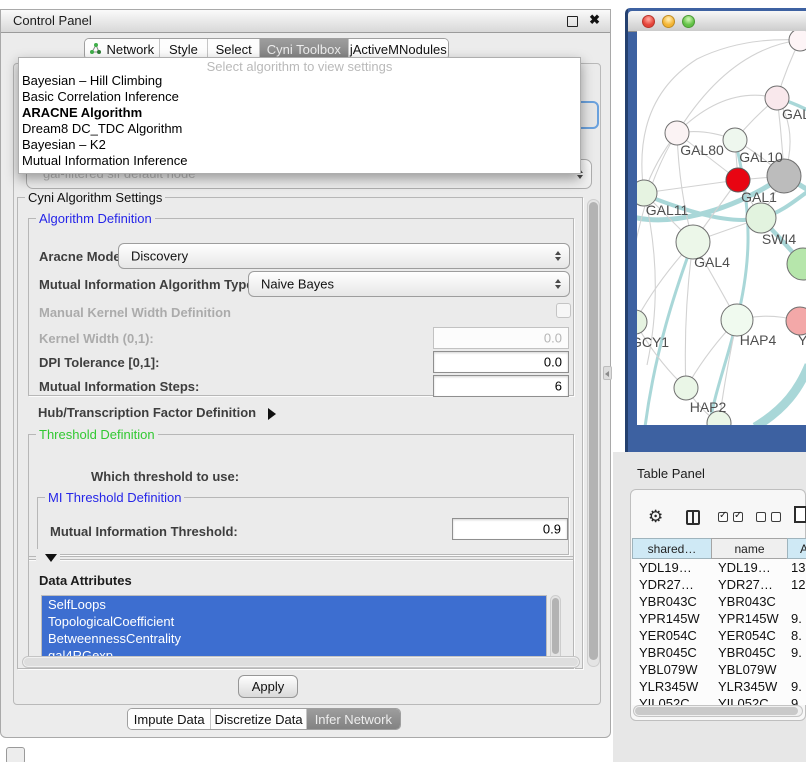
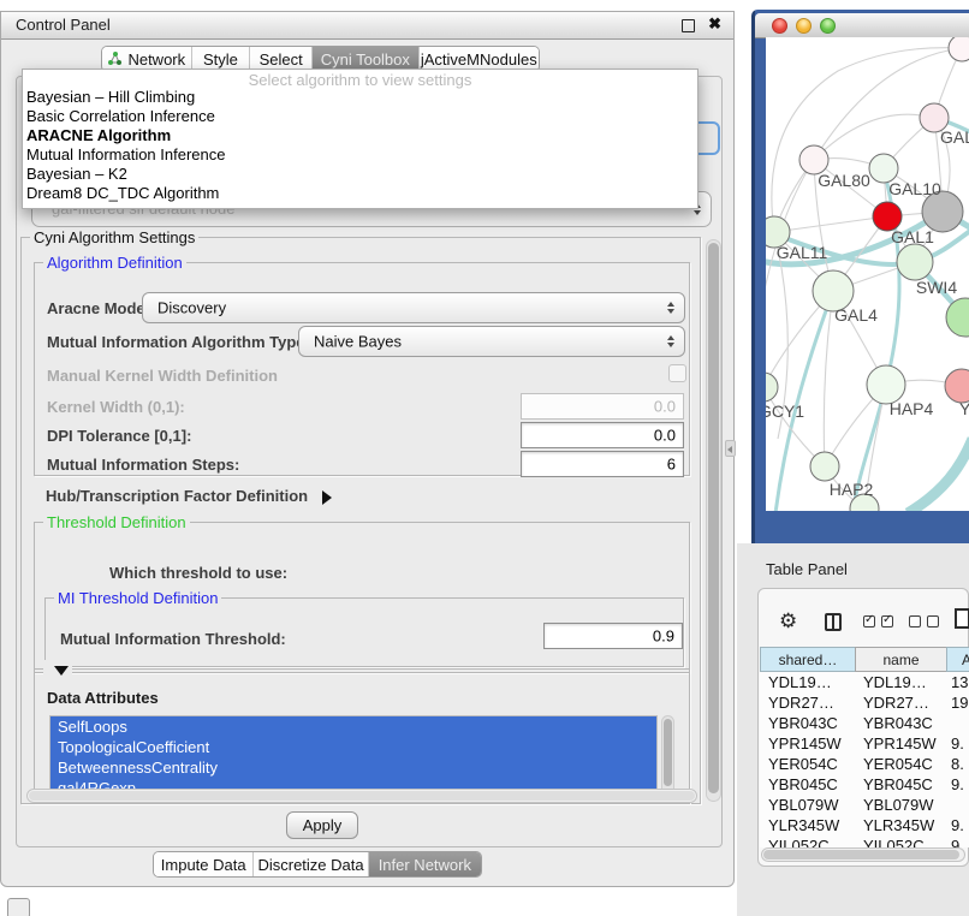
  Control Panel
  ✖
  Network
  Style
  Select
  Cyni Toolbox
  jActiveMNodules
  Cyni Algorithm Settings
  Algorithm Definition
  Aracne Mod
  Discovery
  Mutual Information Algorithm Typ
  Naive Bayes
  Manual Kernel Width Definition
  Kernel Width (0,1):
  0.0
  DPI Tolerance [0,1]:
  0.0
  Mutual Information Steps:
  6
  Hub/Transcription Factor Definition
  Threshold Definition
  Which threshold to use:
  MI Threshold Definition
  Mutual Information Threshold:
  0.9
  Data Attributes
  SelfLoops
  TopologicalCoefficient
  BetweennessCentrality
  Apply
  Impute Data
  Discretize Data
  Infer Network
  Select algorithm to view settings
  Bayesian – Hill Climbing
  Basic Correlation Inference
  ARACNE Algorithm
- Dream8 DC_TDC Algorithm
+ Mutual Information Inference
  Bayesian – K2
- Mutual Information Inference
+ Dream8 DC_TDC Algorithm
  GAL80
  GAL10
  GAL1
  GAL11
  SWI4
  GAL4
  GCY1
  HAP4
  HAP2
  Y
  Table Panel
  ⚙
  shared…
  name
  A
  YDL19…
  YDL19…
  13
  YDR27…
  YDR27…
- 12
+ 19
  YBR043C
  YBR043C
  YPR145W
  YPR145W
  9.
  YER054C
  YER054C
  8.
  YBR045C
  YBR045C
  9.
  YBL079W
  YBL079W
  YLR345W
  YLR345W
  9.
  YIL052C
  YIL052C
  9.
